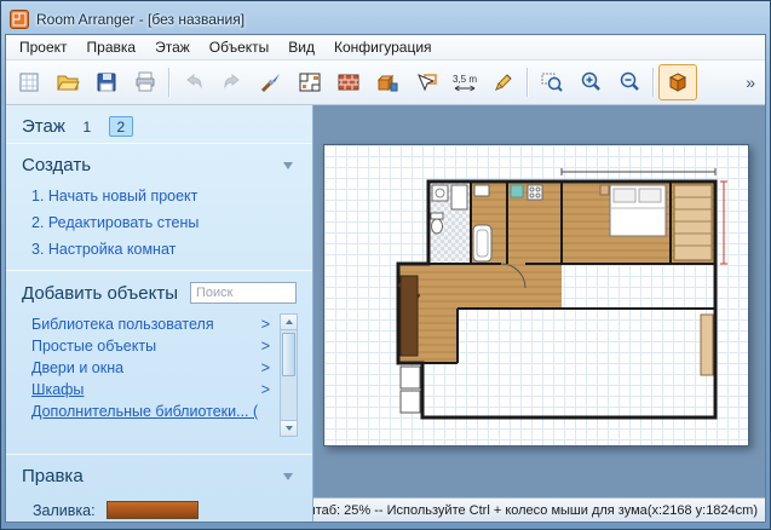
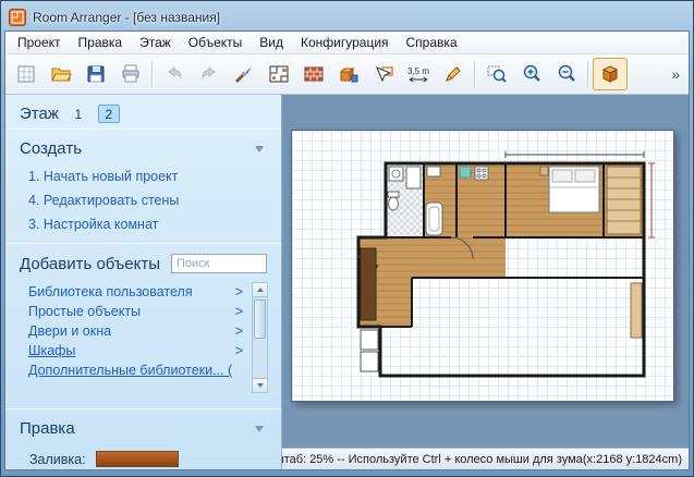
  Room Arranger - [без названия]
  Проект
  Правка
  Этаж
  Объекты
  Вид
  Конфигурация
+ Справка
  3,5 m
  »
  Этаж
  1
  2
  Создать
  1. Начать новый проект
- 2. Редактировать стены
+ 4. Редактировать стены
  3. Настройка комнат
  Добавить объекты
  Поиск
  Библиотека пользователя
  >
  Простые объекты
  >
  Двери и окна
  >
  Шкафы
  >
  Дополнительные библиотеки... (
  Правка
  Заливка:
  таб: 25% -- Используйте Ctrl + колесо мыши для зума
  (x:2168 y:1824cm)
